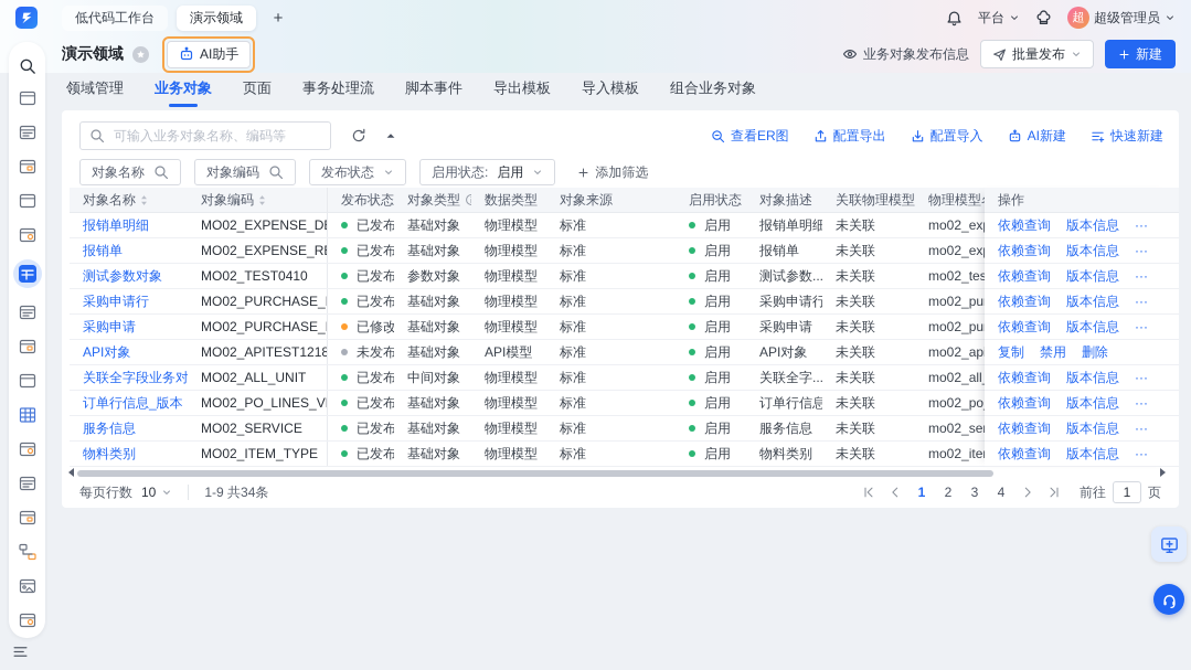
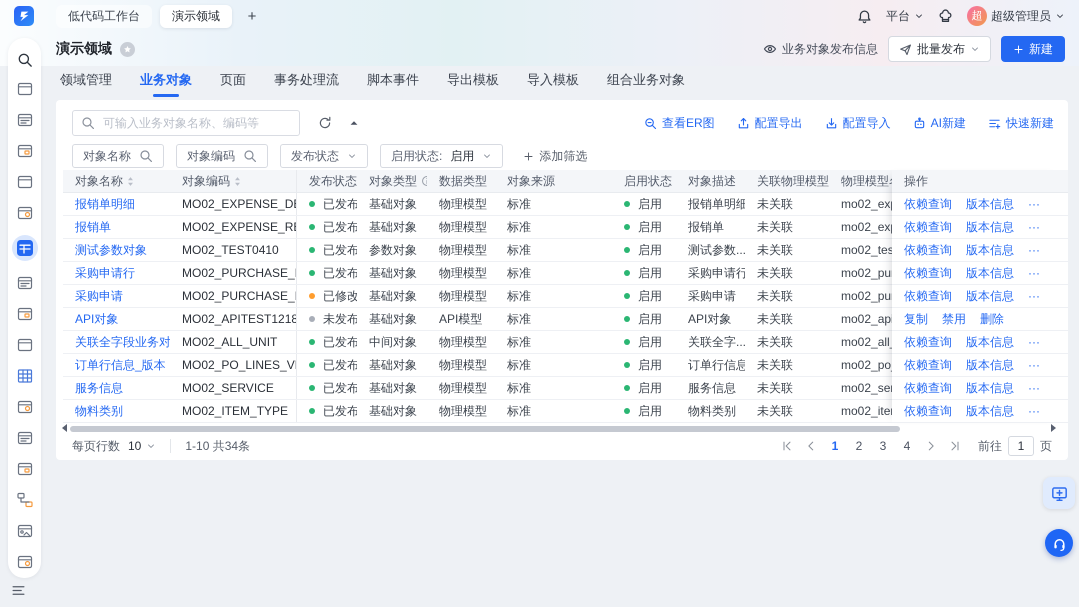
  低代码工作台
  演示领域
  +
  平台
  超
  超级管理员
  演示领域
- AI助手
  业务对象发布信息
  批量发布
  新建
  领域管理
  业务对象
  页面
  事务处理流
  脚本事件
  导出模板
  导入模板
  组合业务对象
  可输入业务对象名称、编码等
  查看ER图
  配置导出
  配置导入
  AI新建
  快速新建
  对象名称
  对象编码
  发布状态
  启用状态:
  启用
  添加筛选
  对象名称
  对象编码
  发布状态
  对象类型
  数据类型
  对象来源
  启用状态
  对象描述
  关联物理模型
  报销单明细
  MO02_EXPENSE_D
  已发布
  基础对象
  物理模型
  标准
  启用
  报销单明细
  未关联
  报销单
  MO02_EXPENSE_R
  已发布
  基础对象
  物理模型
  标准
  启用
  报销单
  未关联
  测试参数对象
  MO02_TEST0410
  已发布
  参数对象
  物理模型
  标准
  启用
  测试参数...
  未关联
  采购申请行
  已发布
  基础对象
  物理模型
  标准
  启用
  采购申请行
  未关联
  采购申请
  已修改
  基础对象
  物理模型
  标准
  启用
  采购申请
  未关联
  API对象
  MO02_APITEST1218
  未发布
  基础对象
  API模型
  标准
  启用
  API对象
  未关联
  关联全字段业务对
  MO02_ALL_UNIT
  已发布
  中间对象
  物理模型
  标准
  启用
  关联全字...
  未关联
  订单行信息_版本
  MO02_PO_LINES_V
  已发布
  基础对象
  物理模型
  标准
  启用
  订单行信息
  未关联
  服务信息
  MO02_SERVICE
  已发布
  基础对象
  物理模型
  标准
  启用
  服务信息
  未关联
  物料类别
  MO02_ITEM_TYPE
  已发布
  基础对象
  物理模型
  标准
  启用
  物料类别
  未关联
  操作
  依赖查询
  版本信息
  ···
  依赖查询
  版本信息
  ···
  依赖查询
  版本信息
  ···
  依赖查询
  版本信息
  ···
  依赖查询
  版本信息
  ···
  复制
  禁用
  删除
  依赖查询
  版本信息
  ···
  依赖查询
  版本信息
  ···
  依赖查询
  版本信息
  ···
  依赖查询
  版本信息
  ···
  每页行数
  10
- 1-9 共34条
+ 1-10 共34条
  1
  2
  3
  4
  前往
  1
  页
